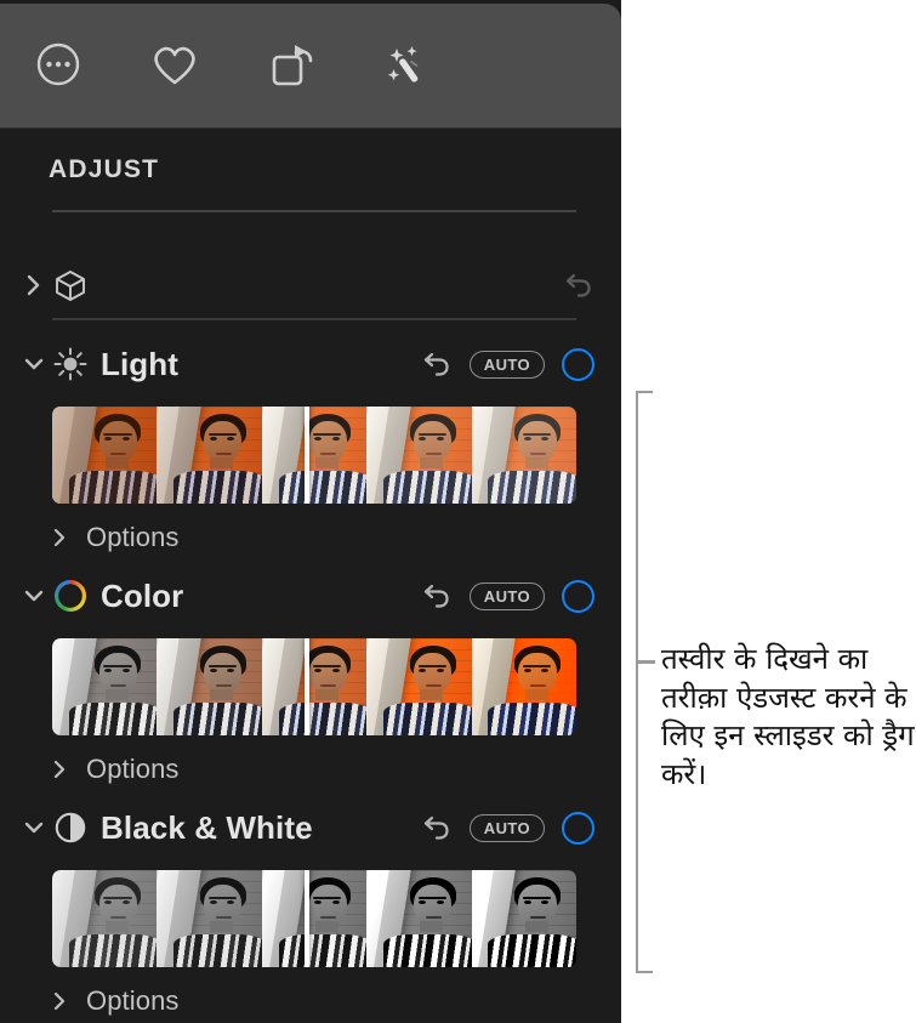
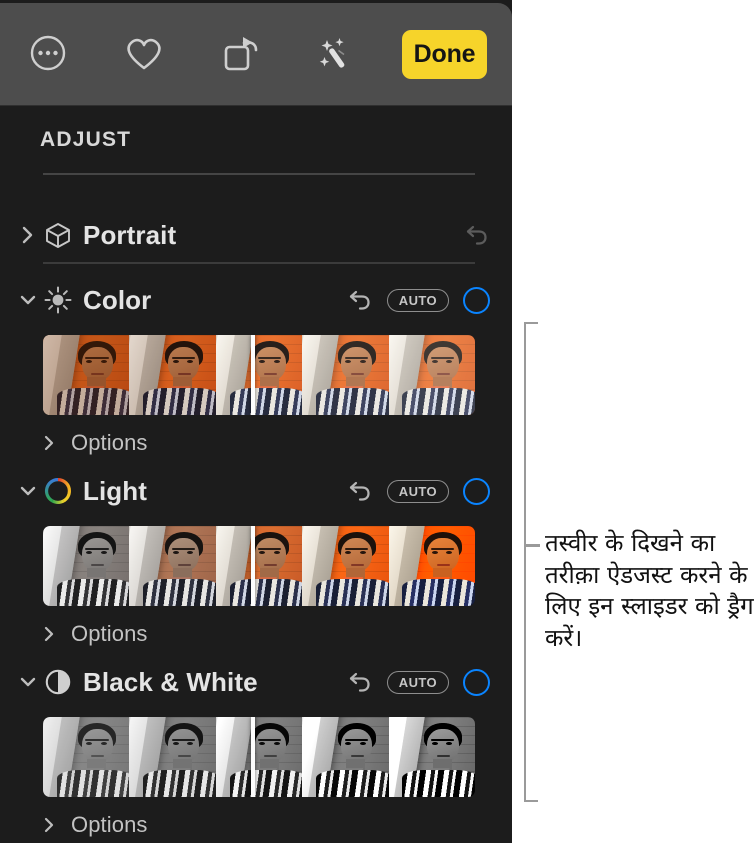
+ Done
  ADJUST
+ Portrait
- Light
+ Color
  AUTO
  Options
- Color
+ Light
  AUTO
  Options
  Black & White
  AUTO
  Options
  तस्वीर के दिखने का तरीक़ा ऐडजस्ट करने के लिए इन स्लाइडर को ड्रैग करें।
